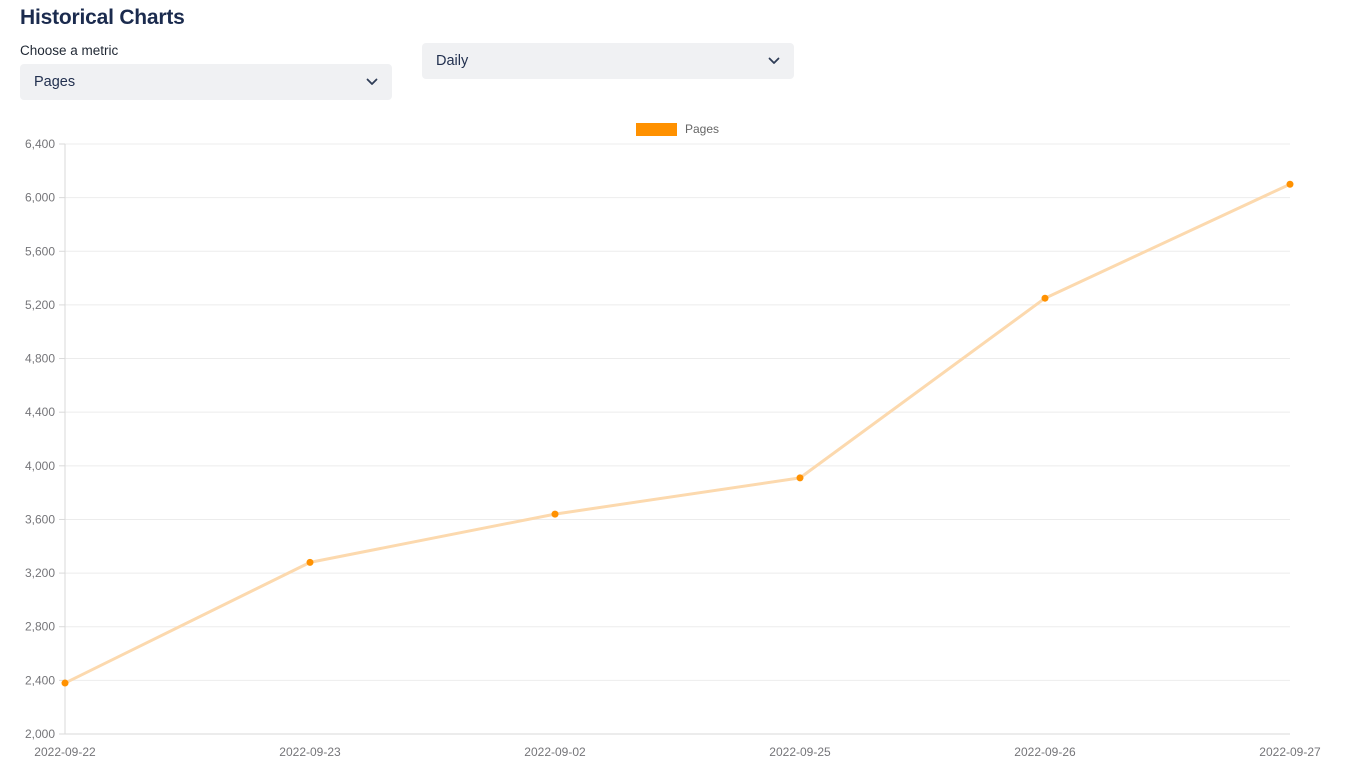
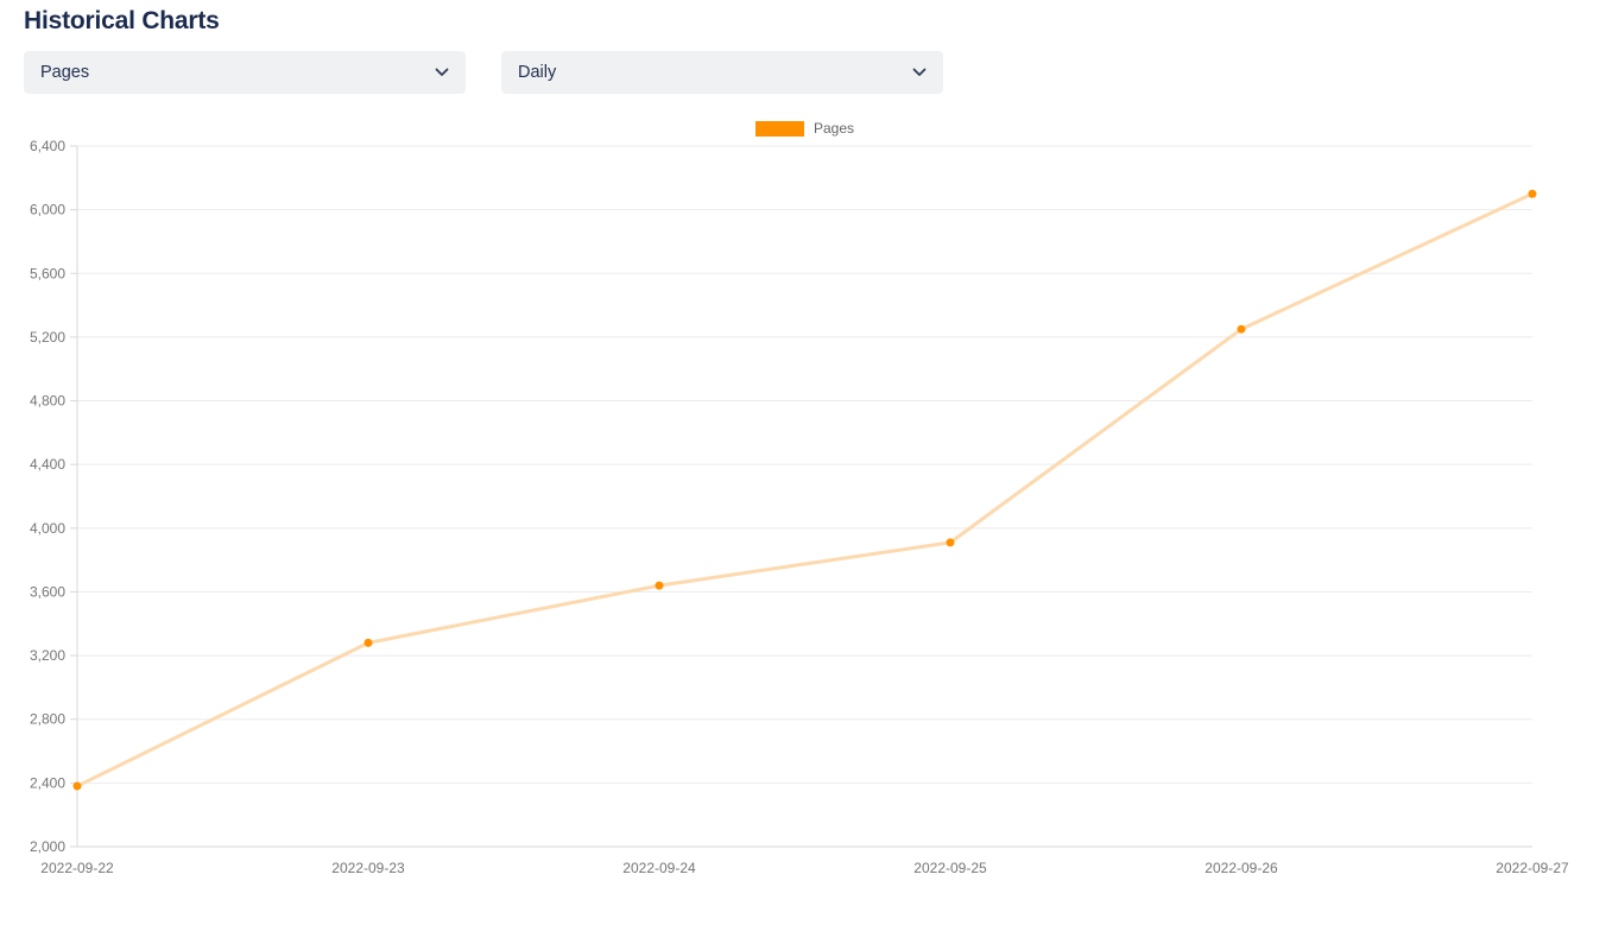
  Historical Charts
- Choose a metric
  Pages
  Daily
  Pages
  2,000
  2,400
  2,800
  3,200
  3,600
  4,000
  4,400
  4,800
  5,200
  5,600
  6,000
  6,400
  2022-09-22
  2022-09-23
- 2022-09-02
+ 2022-09-24
  2022-09-25
  2022-09-26
  2022-09-27
